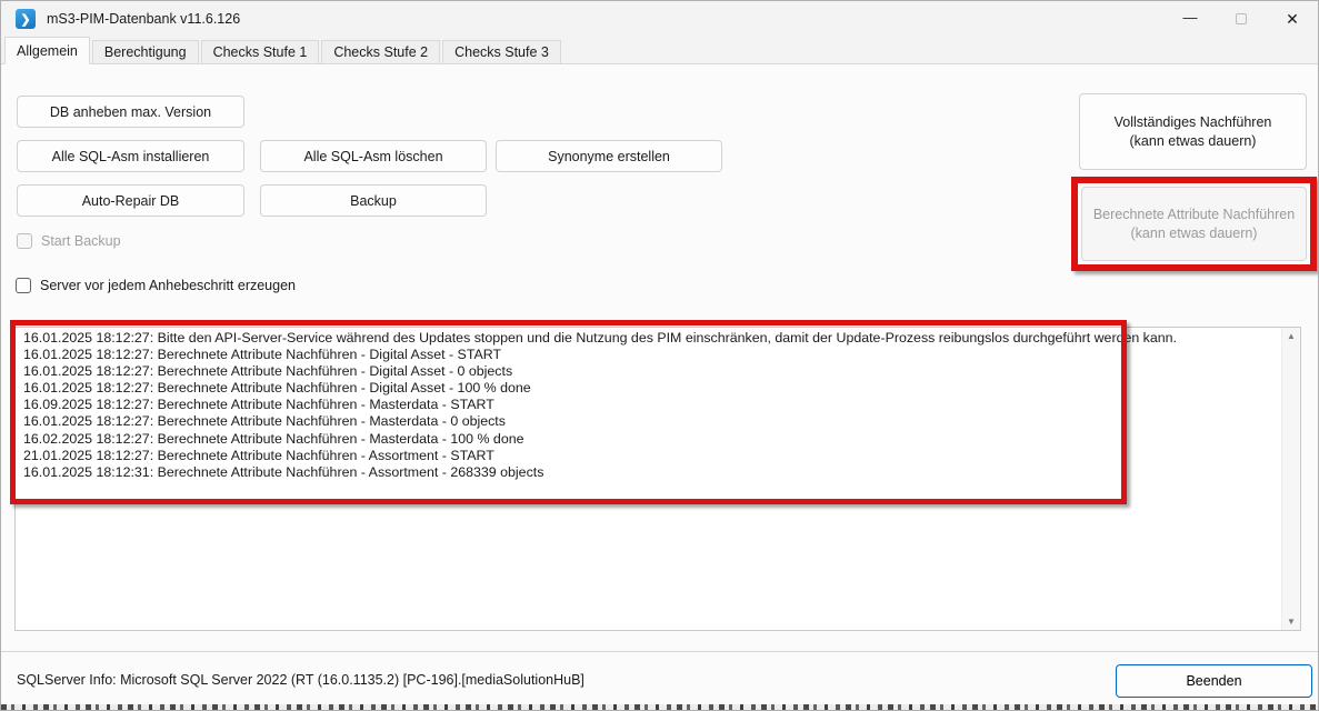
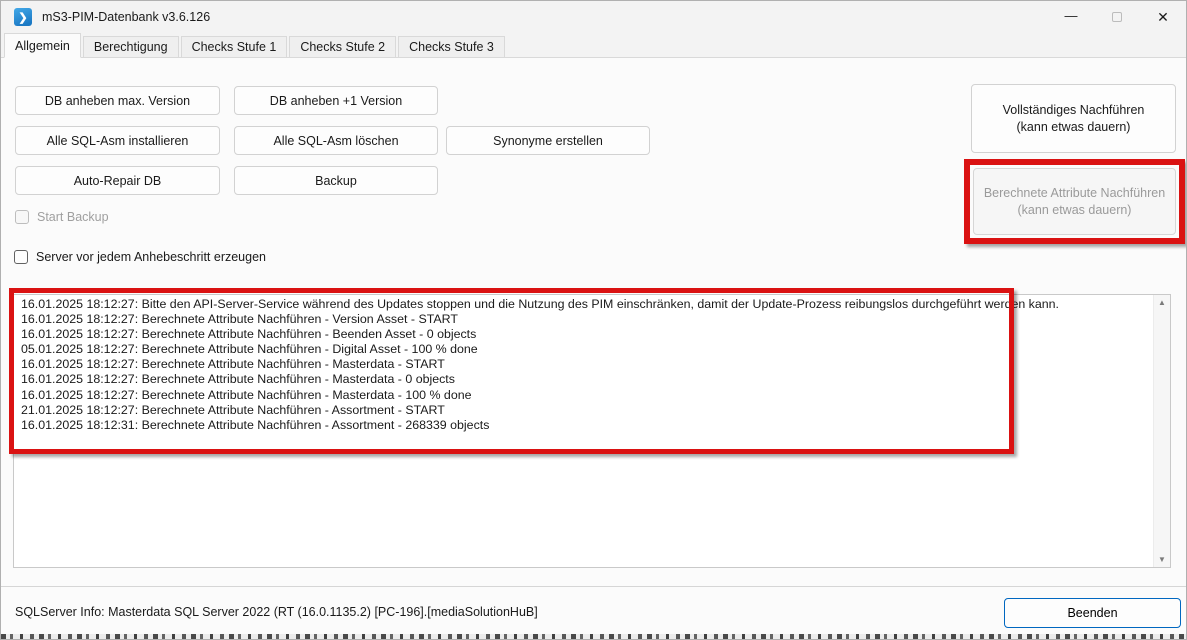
  ❯
- mS3-PIM-Datenbank v11.6.126
+ mS3-PIM-Datenbank v3.6.126
  —
  ✕
  Allgemein
  Berechtigung
  Checks Stufe 1
  Checks Stufe 2
  Checks Stufe 3
  DB anheben max. Version
+ DB anheben +1 Version
  Alle SQL-Asm installieren
  Alle SQL-Asm löschen
  Synonyme erstellen
  Auto-Repair DB
  Backup
  Vollständiges Nachführen
  (kann etwas dauern)
  Berechnete Attribute Nachführen
  (kann etwas dauern)
  Start Backup
  Server vor jedem Anhebeschritt erzeugen
  16.01.2025 18:12:27: Bitte den API-Server-Service während des Updates stoppen und die Nutzung des PIM einschränken, damit der Update-Prozess reibungslos durchgeführt werden kann.
- 16.01.2025 18:12:27: Berechnete Attribute Nachführen - Digital Asset - START
+ 16.01.2025 18:12:27: Berechnete Attribute Nachführen - Version Asset - START
- 16.01.2025 18:12:27: Berechnete Attribute Nachführen - Digital Asset - 0 objects
+ 16.01.2025 18:12:27: Berechnete Attribute Nachführen - Beenden Asset - 0 objects
- 16.01.2025 18:12:27: Berechnete Attribute Nachführen - Digital Asset - 100 % done
+ 05.01.2025 18:12:27: Berechnete Attribute Nachführen - Digital Asset - 100 % done
- 16.09.2025 18:12:27: Berechnete Attribute Nachführen - Masterdata - START
+ 16.01.2025 18:12:27: Berechnete Attribute Nachführen - Masterdata - START
  16.01.2025 18:12:27: Berechnete Attribute Nachführen - Masterdata - 0 objects
- 16.02.2025 18:12:27: Berechnete Attribute Nachführen - Masterdata - 100 % done
+ 16.01.2025 18:12:27: Berechnete Attribute Nachführen - Masterdata - 100 % done
  21.01.2025 18:12:27: Berechnete Attribute Nachführen - Assortment - START
  16.01.2025 18:12:31: Berechnete Attribute Nachführen - Assortment - 268339 objects
  ▲
  ▼
- SQLServer Info: Microsoft SQL Server 2022 (RT (16.0.1135.2) [PC-196].[mediaSolutionHuB]
+ SQLServer Info: Masterdata SQL Server 2022 (RT (16.0.1135.2) [PC-196].[mediaSolutionHuB]
  Beenden
